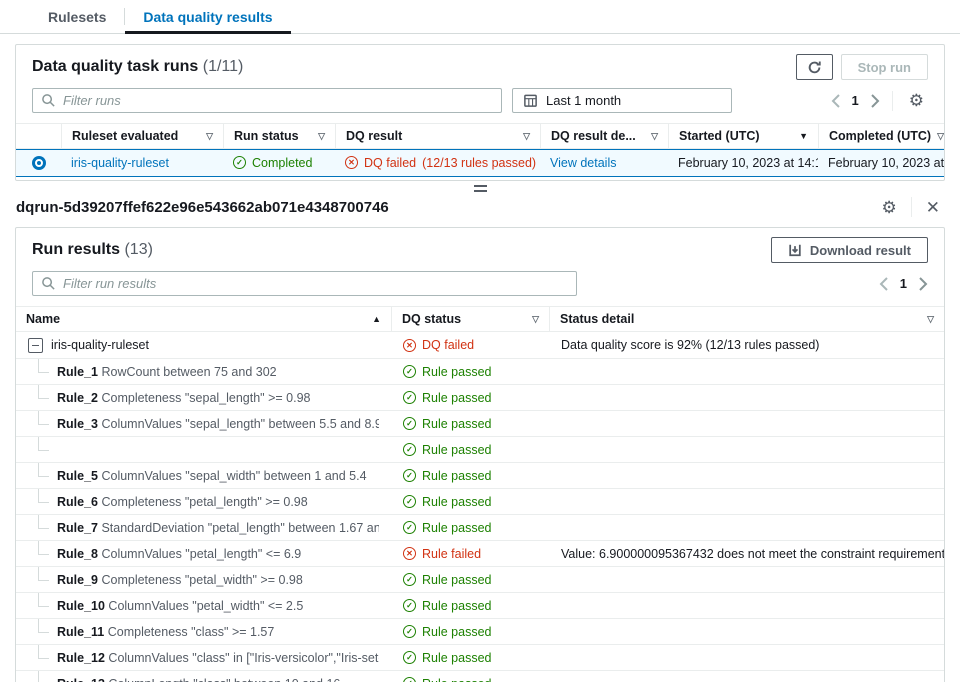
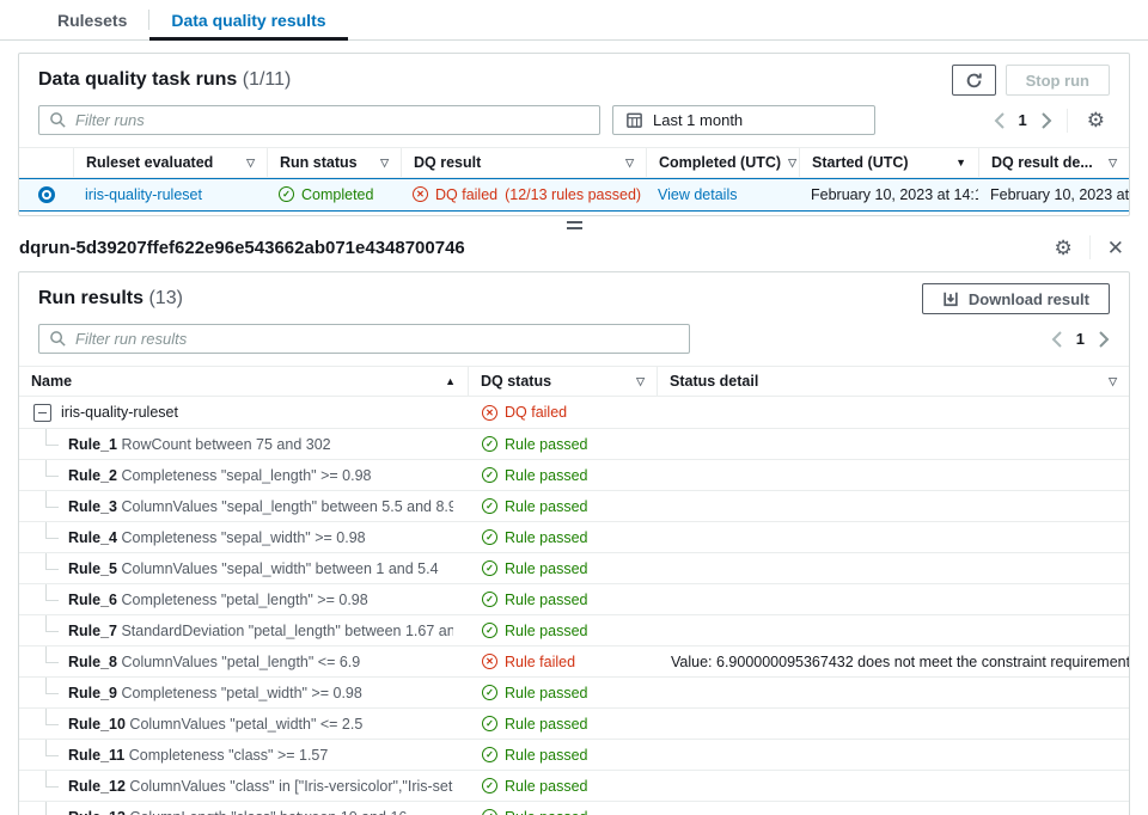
  Rulesets
  Data quality results
  Data quality task runs (1/11)
  Stop run
  Filter runs
  Last 1 month
  1
  ⚙
  Ruleset evaluated
  ▽
  Run status
  ▽
  DQ result
  ▽
- DQ result de...
+ Completed (UTC)
  ▽
  Started (UTC)
  ▼
- Completed (UTC)
+ DQ result de...
  ▽
  iris-quality-ruleset
  ✓
  Completed
  ✕
  DQ failed
  (12/13 rules passed)
  View details
  February 10, 2023 at 14:
  February 10, 2023 at
  dqrun-5d39207ffef622e96e543662ab071e4348700746
  ⚙
  ✕
  Run results (13)
  Download result
  Filter run results
  1
  Name
  ▲
  DQ status
  ▽
  Status detail
  ▽
  iris-quality-ruleset
  ✕
  DQ failed
- Data quality score is 92% (12/13 rules passed)
  Rule_1 RowCount between 75 and 302
  ✓
  Rule passed
  Rule_2 Completeness "sepal_length" >= 0.98
  ✓
  Rule passed
  Rule_3 ColumnValues "sepal_length" between 5.5 and 8.9
  ✓
  Rule passed
+ Rule_4 Completeness "sepal_width" >= 0.98
  ✓
  Rule passed
  Rule_5 ColumnValues "sepal_width" between 1 and 5.4
  ✓
  Rule passed
  Rule_6 Completeness "petal_length" >= 0.98
  ✓
  Rule passed
  Rule_7 StandardDeviation "petal_length" between 1.67 an
  ✓
  Rule passed
  Rule_8 ColumnValues "petal_length" <= 6.9
  ✕
  Rule failed
  Value: 6.900000095367432 does not meet the constraint requirement
  Rule_9 Completeness "petal_width" >= 0.98
  ✓
  Rule passed
  Rule_10 ColumnValues "petal_width" <= 2.5
  ✓
  Rule passed
  Rule_11 Completeness "class" >= 1.57
  ✓
  Rule passed
  Rule_12 ColumnValues "class" in ["Iris-versicolor","Iris-set
  ✓
  Rule passed
